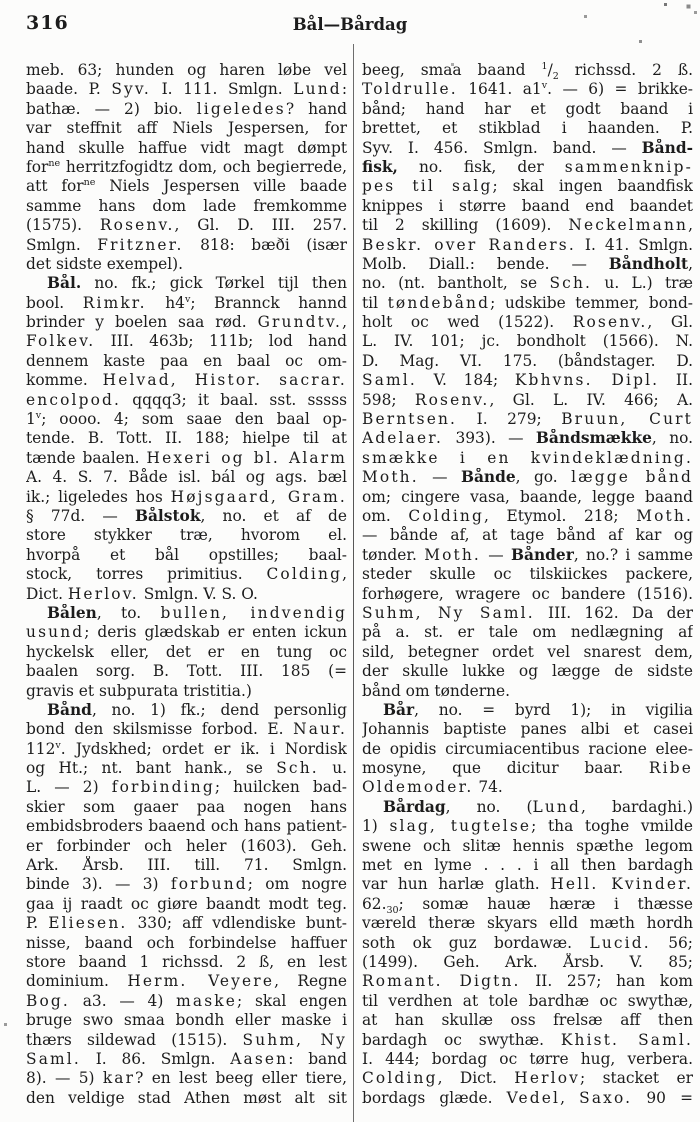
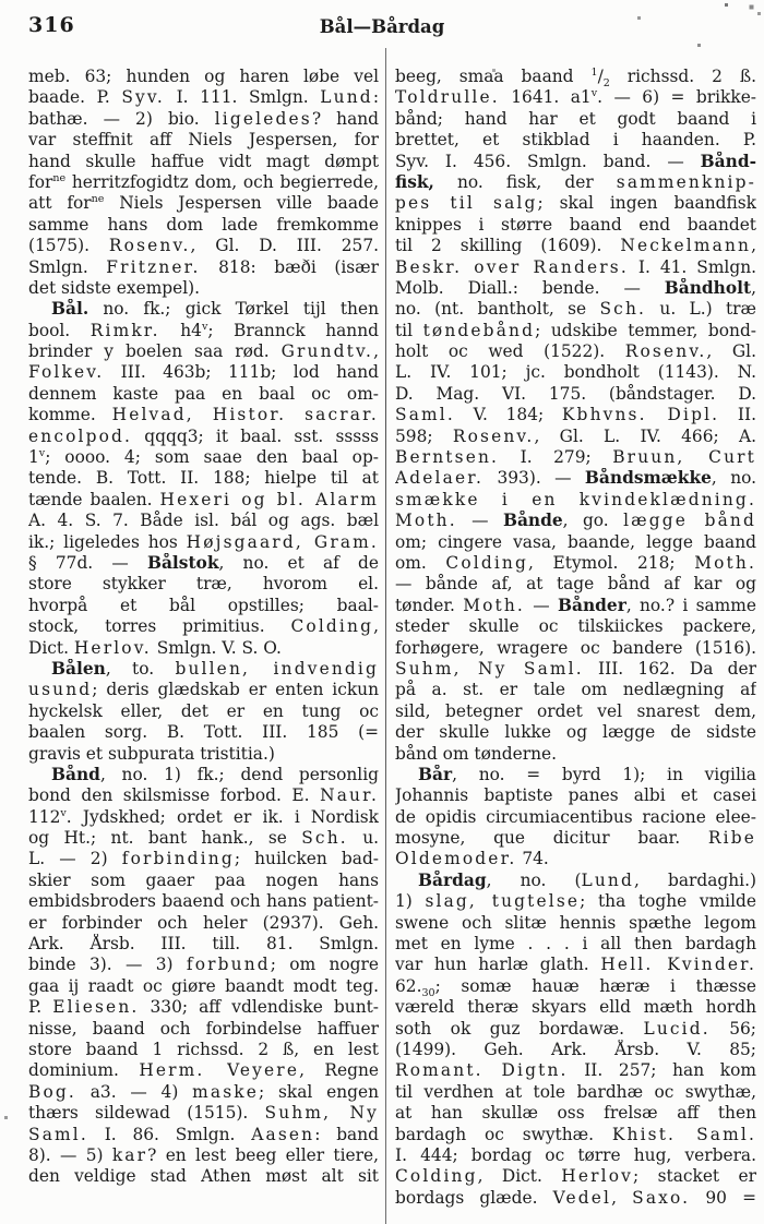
  316
  Bål—Bårdag
  meb. 63; hunden og haren løbe vel
  baade. P. Syv. I. 111. Smlgn. Lund:
  bathæ. — 2) bio. ligeledes? hand
  var steffnit aff Niels Jespersen, for
  hand skulle haffue vidt magt dømpt
  forne herritzfogidtz dom, och begierrede,
  att forne Niels Jespersen ville baade
  samme hans dom lade fremkomme
  (1575). Rosenv., Gl. D. III. 257.
  Smlgn. Fritzner. 818: bæði (især
  det sidste exempel).
  Bål. no. fk.; gick Tørkel tijl then
  bool. Rimkr. h4v; Brannck hannd
  brinder y boelen saa rød. Grundtv.,
  Folkev. III. 463b; 111b; lod hand
  dennem kaste paa en baal oc om-
  komme. Helvad, Histor. sacrar.
  encolpod. qqqq3; it baal. sst. sssss
  1v; oooo. 4; som saae den baal op-
  tende. B. Tott. II. 188; hielpe til at
  tænde baalen. Hexeri og bl. Alarm
  A. 4. S. 7. Både isl. bál og ags. bæl
  ik.; ligeledes hos Højsgaard, Gram.
  § 77d. — Bålstok, no. et af de
  store stykker træ, hvorom el.
  hvorpå et bål opstilles; baal-
  stock, torres primitius. Colding,
  Dict. Herlov. Smlgn. V. S. O.
  Bålen, to. bullen, indvendig
  usund; deris glædskab er enten ickun
  hyckelsk eller, det er en tung oc
  baalen sorg. B. Tott. III. 185 (=
  gravis et subpurata tristitia.)
  Bånd, no. 1) fk.; dend personlig
  bond den skilsmisse forbod. E. Naur.
  112v. Jydskhed; ordet er ik. i Nordisk
  og Ht.; nt. bant hank., se Sch. u.
  L. — 2) forbinding; huilcken bad-
  skier som gaaer paa nogen hans
  embidsbroders baaend och hans patient-
- er forbinder och heler (1603). Geh.
+ er forbinder och heler (2937). Geh.
- Ark. Årsb. III. till. 71. Smlgn.
+ Ark. Årsb. III. till. 81. Smlgn.
  binde 3). — 3) forbund; om nogre
  gaa ij raadt oc giøre baandt modt teg.
  P. Eliesen. 330; aff vdlendiske bunt-
  nisse, baand och forbindelse haffuer
  store baand 1 richssd. 2 ß, en lest
  dominium. Herm. Veyere, Regne
  Bog. a3. — 4) maske; skal engen
- bruge swo smaa bondh eller maske i
  thærs sildewad (1515). Suhm, Ny
  Saml. I. 86. Smlgn. Aasen: band
  8). — 5) kar? en lest beeg eller tiere,
  den veldige stad Athen møst alt sit
  beeg, smaa baand 1/2 richssd. 2 ß.
  Toldrulle. 1641. a1v. — 6) = brikke-
  bånd; hand har et godt baand i
  brettet, et stikblad i haanden. P.
  Syv. I. 456. Smlgn. band. — Bånd-
  fisk, no. fisk, der sammenknip-
  pes til salg; skal ingen baandfisk
  knippes i større baand end baandet
  til 2 skilling (1609). Neckelmann,
  Beskr. over Randers. I. 41. Smlgn.
  Molb. Diall.: bende. — Båndholt,
  no. (nt. bantholt, se Sch. u. L.) træ
  til tøndebånd; udskibe temmer, bond-
  holt oc wed (1522). Rosenv., Gl.
- L. IV. 101; jc. bondholt (1566). N.
+ L. IV. 101; jc. bondholt (1143). N.
  D. Mag. VI. 175. (båndstager. D.
  Saml. V. 184; Kbhvns. Dipl. II.
  598; Rosenv., Gl. L. IV. 466; A.
  Berntsen. I. 279; Bruun, Curt
  Adelaer. 393). — Båndsmække, no.
  smække i en kvindeklædning.
  Moth. — Bånde, go. lægge bånd
  om; cingere vasa, baande, legge baand
  om. Colding, Etymol. 218; Moth.
  — bånde af, at tage bånd af kar og
  tønder. Moth. — Bånder, no.? i samme
  steder skulle oc tilskiickes packere,
  forhøgere, wragere oc bandere (1516).
  Suhm, Ny Saml. III. 162. Da der
  på a. st. er tale om nedlægning af
  sild, betegner ordet vel snarest dem,
  der skulle lukke og lægge de sidste
  bånd om tønderne.
  Bår, no. = byrd 1); in vigilia
  Johannis baptiste panes albi et casei
  de opidis circumiacentibus racione elee-
  mosyne, que dicitur baar. Ribe
  Oldemoder. 74.
  Bårdag, no. (Lund, bardaghi.)
  1) slag, tugtelse; tha toghe vmilde
  swene och slitæ hennis spæthe legom
  met en lyme . . . i all then bardagh
  var hun harlæ glath. Hell. Kvinder.
  62.30; somæ hauæ hæræ i thæsse
  væreld theræ skyars elld mæth hordh
  soth ok guz bordawæ. Lucid. 56;
  (1499). Geh. Ark. Årsb. V. 85;
  Romant. Digtn. II. 257; han kom
  til verdhen at tole bardhæ oc swythæ,
  at han skullæ oss frelsæ aff then
  bardagh oc swythæ. Khist. Saml.
  I. 444; bordag oc tørre hug, verbera.
  Colding, Dict. Herlov; stacket er
  bordags glæde. Vedel, Saxo. 90 =
